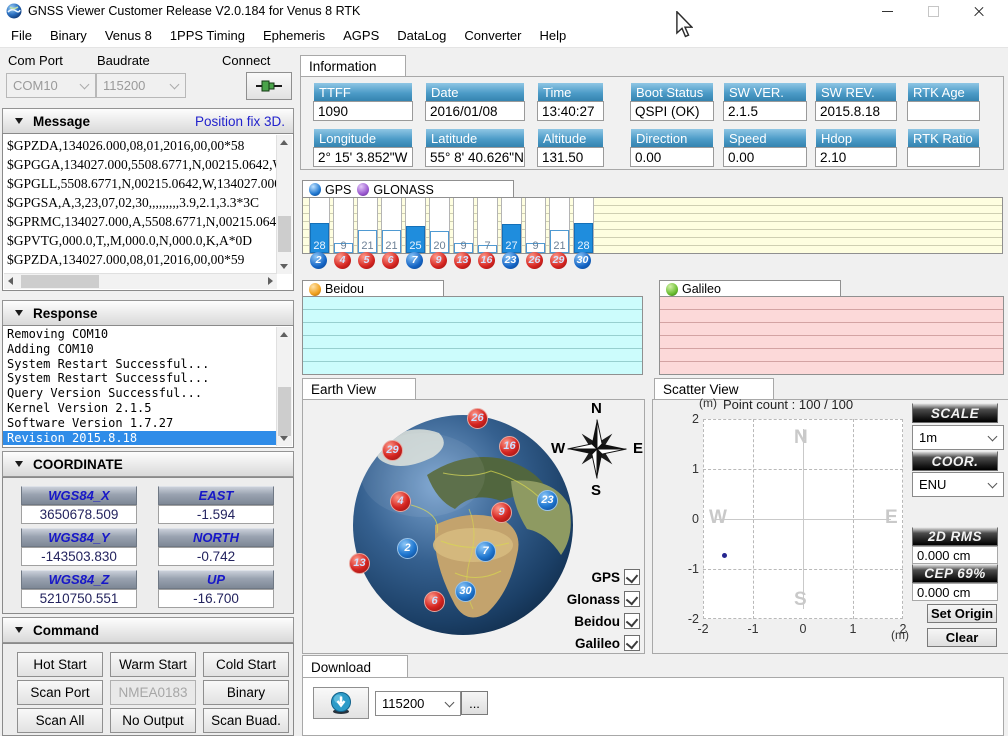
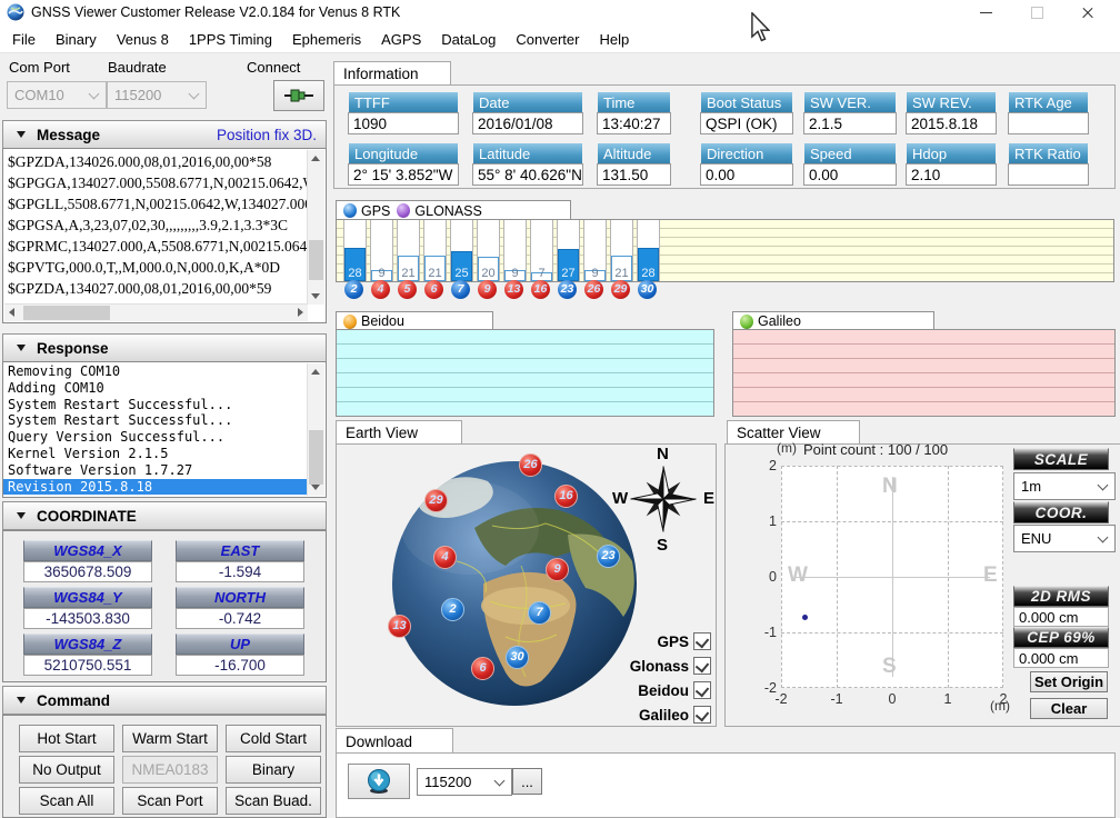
  GNSS Viewer Customer Release V2.0.184 for Venus 8 RTK
  File
  Binary
  Venus 8
  1PPS Timing
  Ephemeris
  AGPS
  DataLog
  Converter
  Help
  Com Port
  Baudrate
  Connect
  COM10
  115200
  Message
  Position fix 3D.
  $GPZDA,134026.000,08,01,2016,00,00*58
  $GPGGA,134027.000,5508.6771,N,00215.0642,
  $GPGLL,5508.6771,N,00215.0642,W,134027.00
  $GPGSA,A,3,23,07,02,30,,,,,,,,,3.9,2.1,3.3*3C
  $GPRMC,134027.000,A,5508.6771,N,00215.064
  $GPVTG,000.0,T,,M,000.0,N,000.0,K,A*0D
  $GPZDA,134027.000,08,01,2016,00,00*59
  Response
  Removing COM10
  Adding COM10
  System Restart Successful...
  System Restart Successful...
  Query Version Successful...
  Kernel Version 2.1.5
  Software Version 1.7.27
  Revision 2015.8.18
  COORDINATE
  WGS84_X
  3650678.509
  EAST
  -1.594
  WGS84_Y
  -143503.830
  NORTH
  -0.742
  WGS84_Z
  5210750.551
  UP
  -16.700
  Command
  Hot Start
  Warm Start
  Cold Start
- Scan Port
+ No Output
  NMEA0183
  Binary
  Scan All
- No Output
+ Scan Port
  Scan Buad.
  Information
  TTFF
  1090
  Date
  2016/01/08
  Time
  13:40:27
  Boot Status
  QSPI (OK)
  SW VER.
  2.1.5
  SW REV.
  2015.8.18
  RTK Age
  Longitude
  2° 15' 3.852"W
  Latitude
  55° 8' 40.626"N
  Altitude
  131.50
  Direction
  0.00
  Speed
  0.00
  Hdop
  2.10
  RTK Ratio
  GPS
  GLONASS
  28
  9
  21
  21
  25
  20
  9
  7
  27
  9
  21
  28
  2
  4
  5
  6
  7
  9
  13
  16
  23
  26
  29
  30
  Beidou
  Galileo
  Earth View
  26
  29
  16
  4
  23
  9
  2
  7
  13
  30
  6
  N
  S
  W
  E
  GPS
  Glonass
  Beidou
  Galileo
  Scatter View
  (m)
  Point count : 100 / 100
  N
  S
  W
  E
  -2
  -1
  0
  1
  2
  2
  1
  0
  -1
  -2
  (m)
  SCALE
  1m
  COOR.
  ENU
  2D RMS
  0.000 cm
  CEP 69%
  0.000 cm
  Set Origin
  Clear
  Download
  115200
  ...
